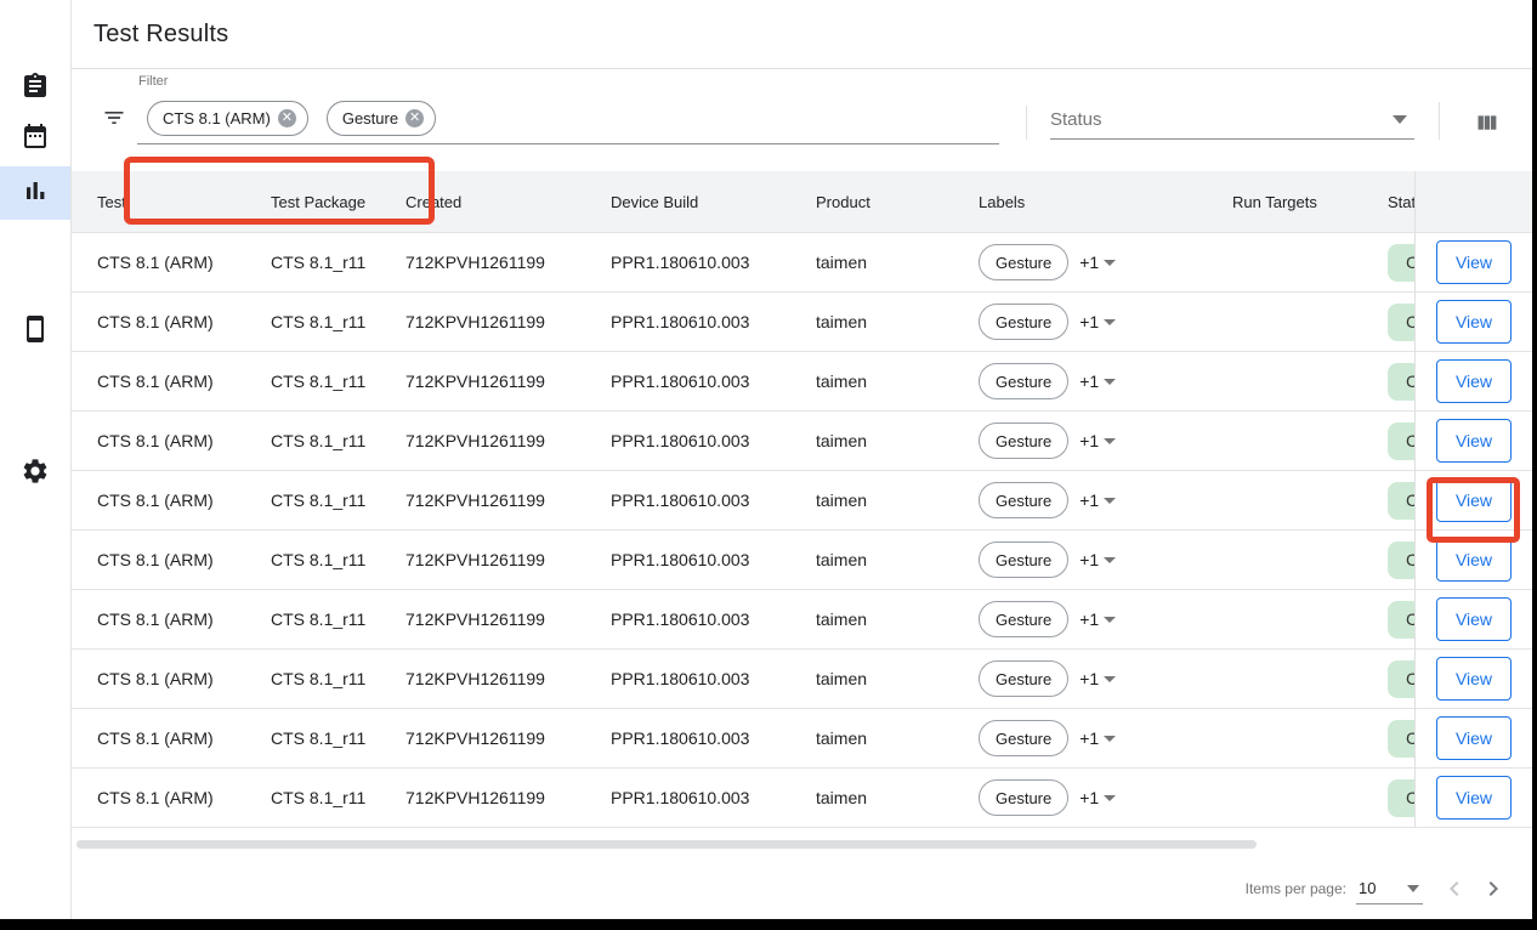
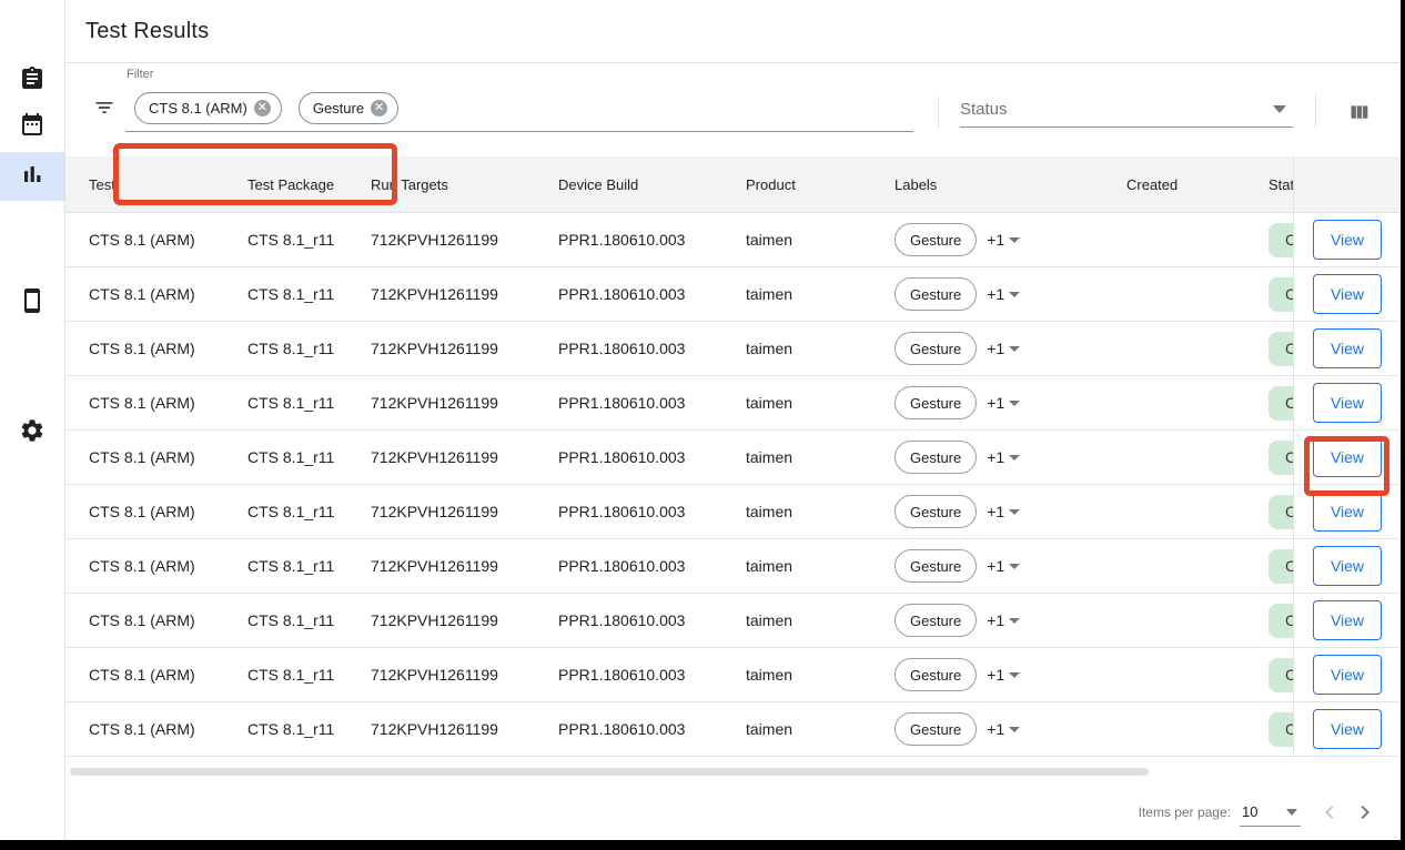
  Test Results
  Filter
  CTS 8.1 (ARM)
  ✕
  Gesture
  ✕
  Status
  Test
  Test Package
- Created
+ Run Targets
  Device Build
  Product
  Labels
- Run Targets
+ Created
  CTS 8.1 (ARM)
  CTS 8.1_r11
  712KPVH1261199
  PPR1.180610.003
  taimen
  Gesture
  +1
  C
  CTS 8.1 (ARM)
  CTS 8.1_r11
  712KPVH1261199
  PPR1.180610.003
  taimen
  Gesture
  +1
  C
  CTS 8.1 (ARM)
  CTS 8.1_r11
  712KPVH1261199
  PPR1.180610.003
  taimen
  Gesture
  +1
  C
  CTS 8.1 (ARM)
  CTS 8.1_r11
  712KPVH1261199
  PPR1.180610.003
  taimen
  Gesture
  +1
  C
  CTS 8.1 (ARM)
  CTS 8.1_r11
  712KPVH1261199
  PPR1.180610.003
  taimen
  Gesture
  +1
  C
  CTS 8.1 (ARM)
  CTS 8.1_r11
  712KPVH1261199
  PPR1.180610.003
  taimen
  Gesture
  +1
  C
  CTS 8.1 (ARM)
  CTS 8.1_r11
  712KPVH1261199
  PPR1.180610.003
  taimen
  Gesture
  +1
  C
  CTS 8.1 (ARM)
  CTS 8.1_r11
  712KPVH1261199
  PPR1.180610.003
  taimen
  Gesture
  +1
  C
  CTS 8.1 (ARM)
  CTS 8.1_r11
  712KPVH1261199
  PPR1.180610.003
  taimen
  Gesture
  +1
  C
  CTS 8.1 (ARM)
  CTS 8.1_r11
  712KPVH1261199
  PPR1.180610.003
  taimen
  Gesture
  +1
  C
  View
  View
  View
  View
  View
  View
  View
  View
  View
  View
  Items per page:
  10
